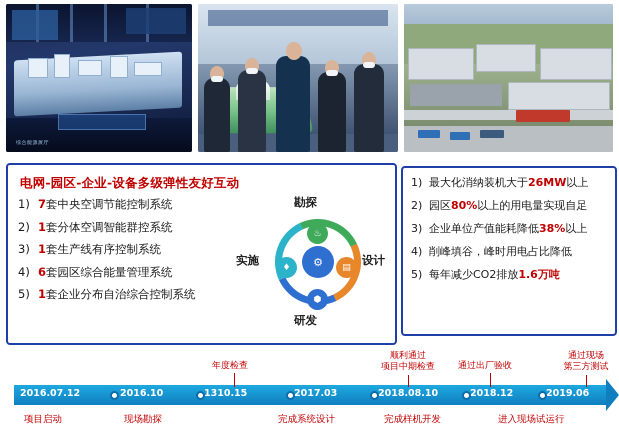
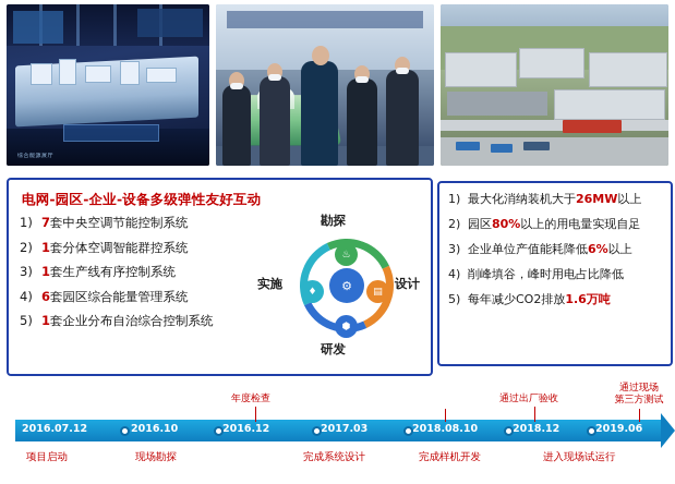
  电网-园区-企业-设备多级弹性友好互动
  1)
  7套中央空调节能控制系统
  2)
  1套分体空调智能群控系统
  3)
  1套生产线有序控制系统
  4)
  6套园区综合能量管理系统
  5)
  1套企业分布自治综合控制系统
  勘探
  设计
  研发
  实施
  ♨
  ▤
  ⬢
  ♦
  ⚙
  1)
  最大化消纳装机大于26MW以上
  2)
  园区80%以上的用电量实现自足
  3)
- 企业单位产值能耗降低38%以上
+ 企业单位产值能耗降低6%以上
  4)
  削峰填谷，峰时用电占比降低
  5)
  每年减少CO2排放1.6万吨
  2016.07.12
  2016.10
- 1310.15
+ 2016.12
  2017.03
  2018.08.10
  2018.12
  2019.06
  项目启动
  现场勘探
  完成系统设计
  完成样机开发
  进入现场试运行
  年度检查
- 顺利通过
- 项目中期检查
  通过出厂验收
  通过现场
  第三方测试
